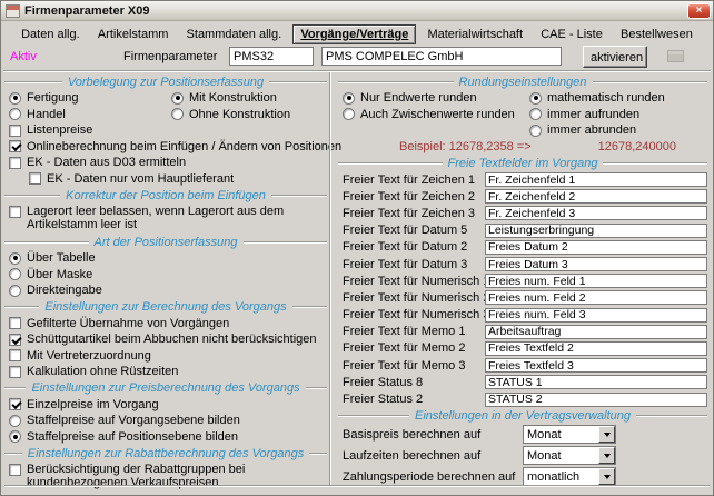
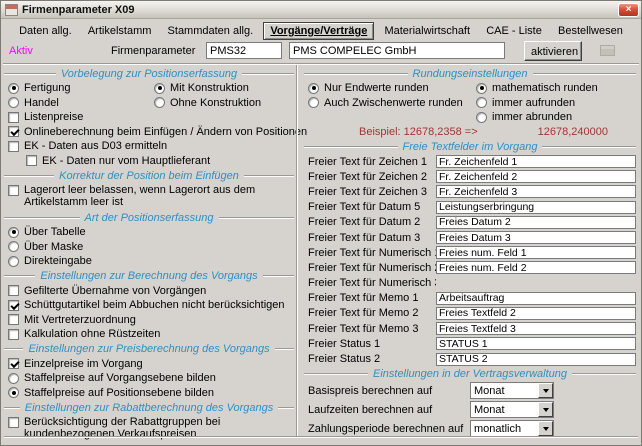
  Firmenparameter X09
  ×
  Daten allg.
  Artikelstamm
  Stammdaten allg.
  Vorgänge/Verträge
  Materialwirtschaft
  CAE - Liste
  Bestellwesen
  Aktiv
  Firmenparameter
  PMS32
  PMS COMPELEC GmbH
  aktivieren
  Vorbelegung zur Positionserfassung
  Fertigung
  Mit Konstruktion
  Handel
  Ohne Konstruktion
  Listenpreise
  Onlineberechnung beim Einfügen / Ändern von Positionen
  EK - Daten aus D03 ermitteln
  EK - Daten nur vom Hauptlieferant
  Korrektur der Position beim Einfügen
  Lagerort leer belassen, wenn Lagerort aus dem Artikelstamm leer ist
  Art der Positionserfassung
  Über Tabelle
  Über Maske
  Direkteingabe
  Einstellungen zur Berechnung des Vorgangs
  Gefilterte Übernahme von Vorgängen
  Schüttgutartikel beim Abbuchen nicht berücksichtigen
  Mit Vertreterzuordnung
  Kalkulation ohne Rüstzeiten
  Einstellungen zur Preisberechnung des Vorgangs
  Einzelpreise im Vorgang
  Staffelpreise auf Vorgangsebene bilden
  Staffelpreise auf Positionsebene bilden
  Einstellungen zur Rabattberechnung des Vorgangs
  Berücksichtigung der Rabattgruppen bei kundenbezogenen Verkaufspreisen
  Rundungseinstellungen
  Nur Endwerte runden
  mathematisch runden
  Auch Zwischenwerte runden
  immer aufrunden
  immer abrunden
  Beispiel: 12678,2358 =>
  12678,240000
  Freie Textfelder im Vorgang
  Freier Text für Zeichen 1
  Fr. Zeichenfeld 1
  Freier Text für Zeichen 2
  Fr. Zeichenfeld 2
  Freier Text für Zeichen 3
  Fr. Zeichenfeld 3
  Freier Text für Datum 5
  Leistungserbringung
  Freier Text für Datum 2
  Freies Datum 2
  Freier Text für Datum 3
  Freies Datum 3
  Freier Text für Numerisch
  Freies num. Feld 1
  Freier Text für Numerisch
  Freies num. Feld 2
  Freier Text für Numerisch
- Freies num. Feld 3
  Freier Text für Memo 1
  Arbeitsauftrag
  Freier Text für Memo 2
  Freies Textfeld 2
  Freier Text für Memo 3
  Freies Textfeld 3
- Freier Status 8
+ Freier Status 1
  STATUS 1
  Freier Status 2
  STATUS 2
  Einstellungen in der Vertragsverwaltung
  Basispreis berechnen auf
  Monat
  Laufzeiten berechnen auf
  Monat
  Zahlungsperiode berechnen auf
  monatlich
